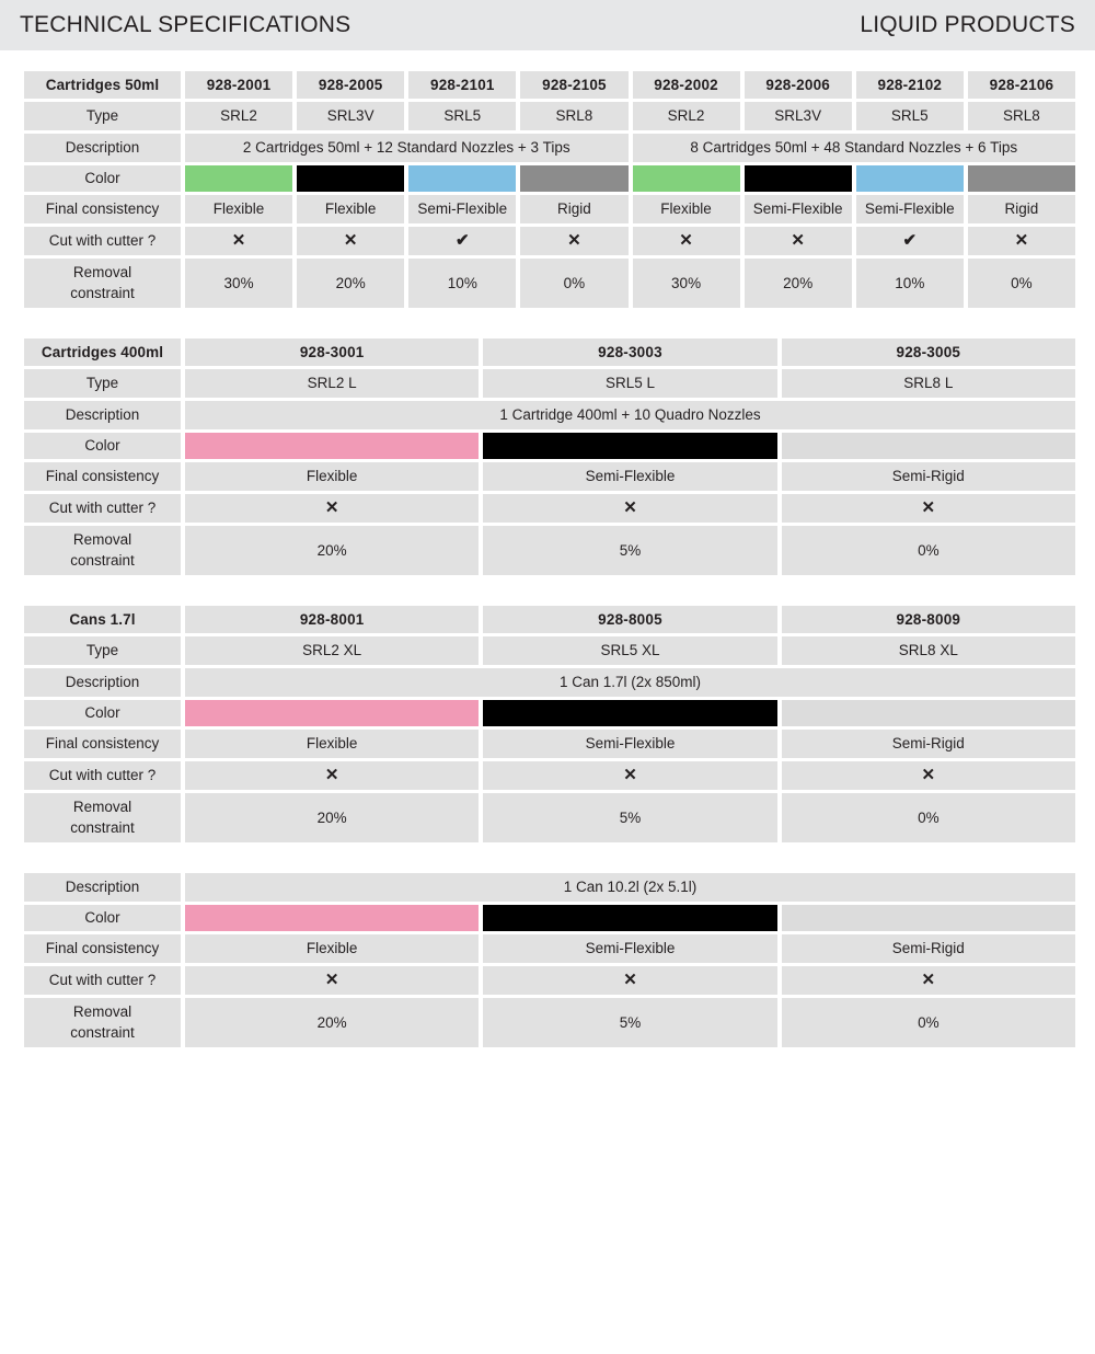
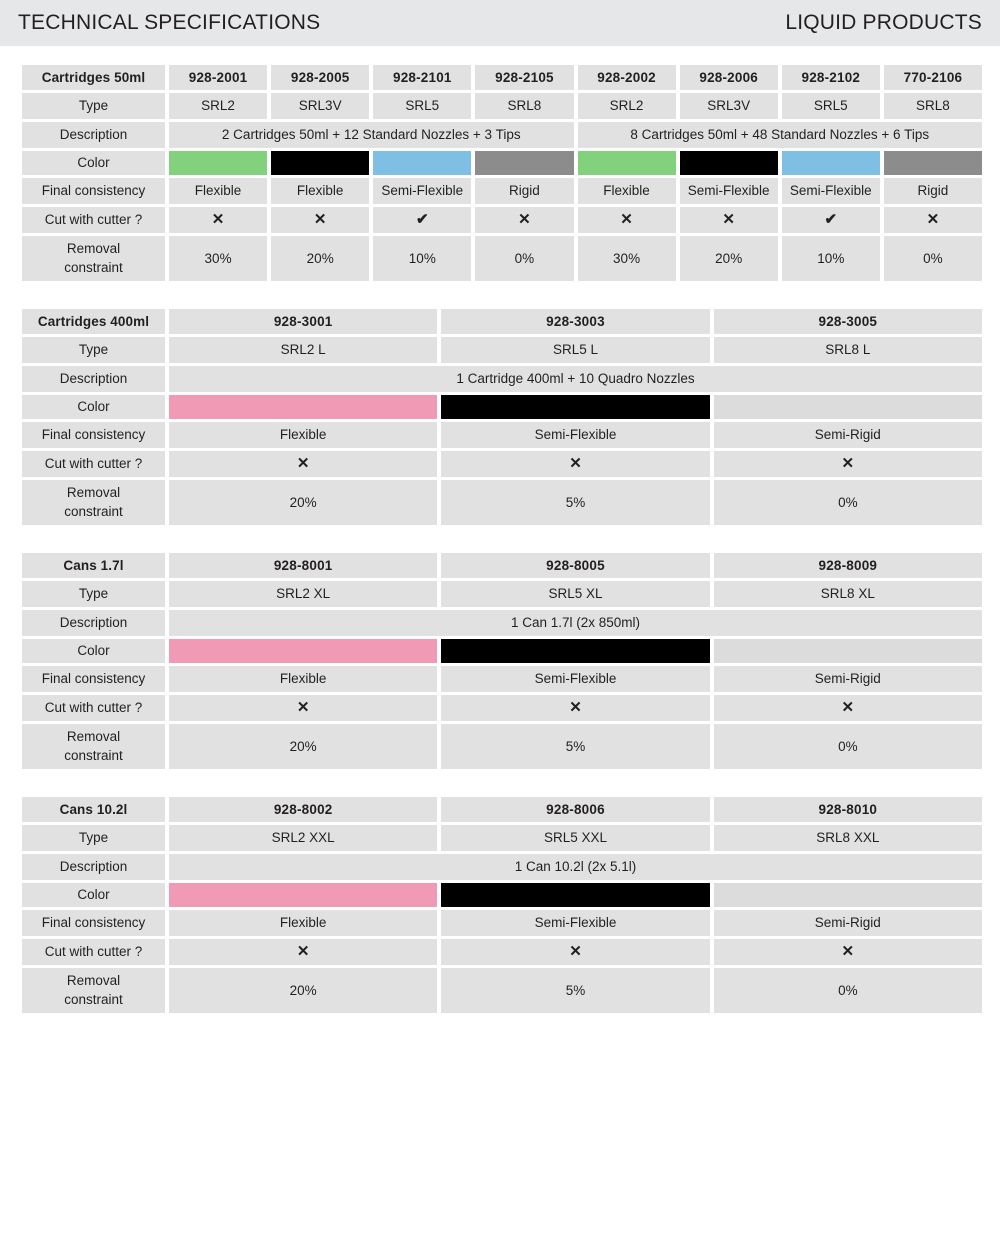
  TECHNICAL SPECIFICATIONS
  LIQUID PRODUCTS
- Cartridges 50ml	928-2001	928-2005	928-2101	928-2105	928-2002	928-2006	928-2102	928-2106
+ Cartridges 50ml	928-2001	928-2005	928-2101	928-2105	928-2002	928-2006	928-2102	770-2106
  Type	SRL2	SRL3V	SRL5	SRL8	SRL2	SRL3V	SRL5	SRL8
  Description	2 Cartridges 50ml + 12 Standard Nozzles + 3 Tips	8 Cartridges 50ml + 48 Standard Nozzles + 6 Tips
  Color
  Final consistency	Flexible	Flexible	Semi-Flexible	Rigid	Flexible	Semi-Flexible	Semi-Flexible	Rigid
  Cut with cutter ?	✕	✕	✔	✕	✕	✕	✔	✕
  Removalconstraint	30%	20%	10%	0%	30%	20%	10%	0%
  Cartridges 400ml	928-3001	928-3003	928-3005
  Type	SRL2 L	SRL5 L	SRL8 L
  Description	1 Cartridge 400ml + 10 Quadro Nozzles
  Color
  Final consistency	Flexible	Semi-Flexible	Semi-Rigid
  Cut with cutter ?	✕	✕	✕
  Removalconstraint	20%	5%	0%
  Cans 1.7l	928-8001	928-8005	928-8009
  Type	SRL2 XL	SRL5 XL	SRL8 XL
  Description	1 Can 1.7l (2x 850ml)
  Color
  Final consistency	Flexible	Semi-Flexible	Semi-Rigid
  Cut with cutter ?	✕	✕	✕
  Removalconstraint	20%	5%	0%
+ Cans 10.2l	928-8002	928-8006	928-8010
+ Type	SRL2 XXL	SRL5 XXL	SRL8 XXL
  Description	1 Can 10.2l (2x 5.1l)
  Color
  Final consistency	Flexible	Semi-Flexible	Semi-Rigid
  Cut with cutter ?	✕	✕	✕
  Removalconstraint	20%	5%	0%
